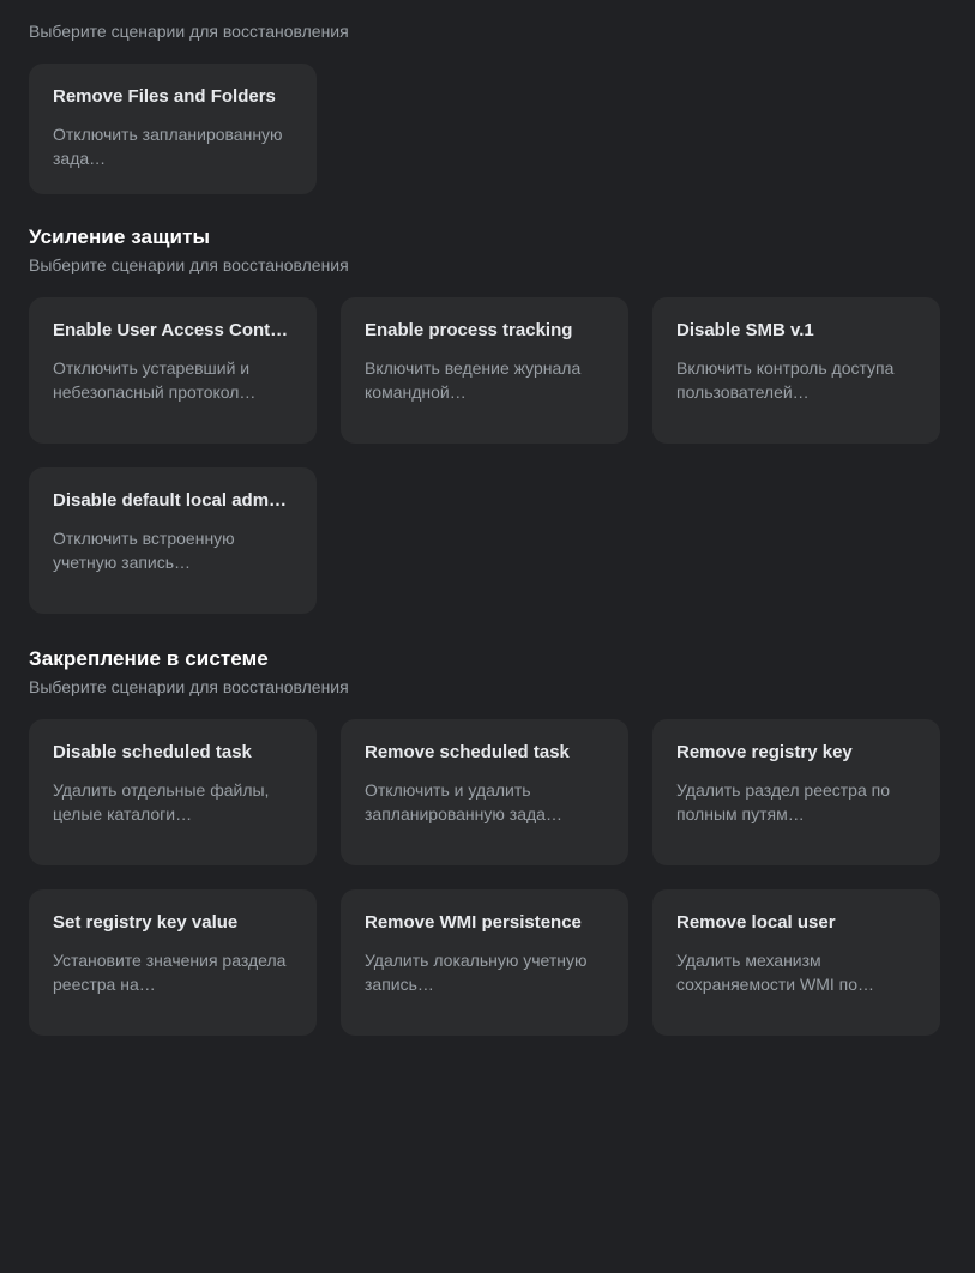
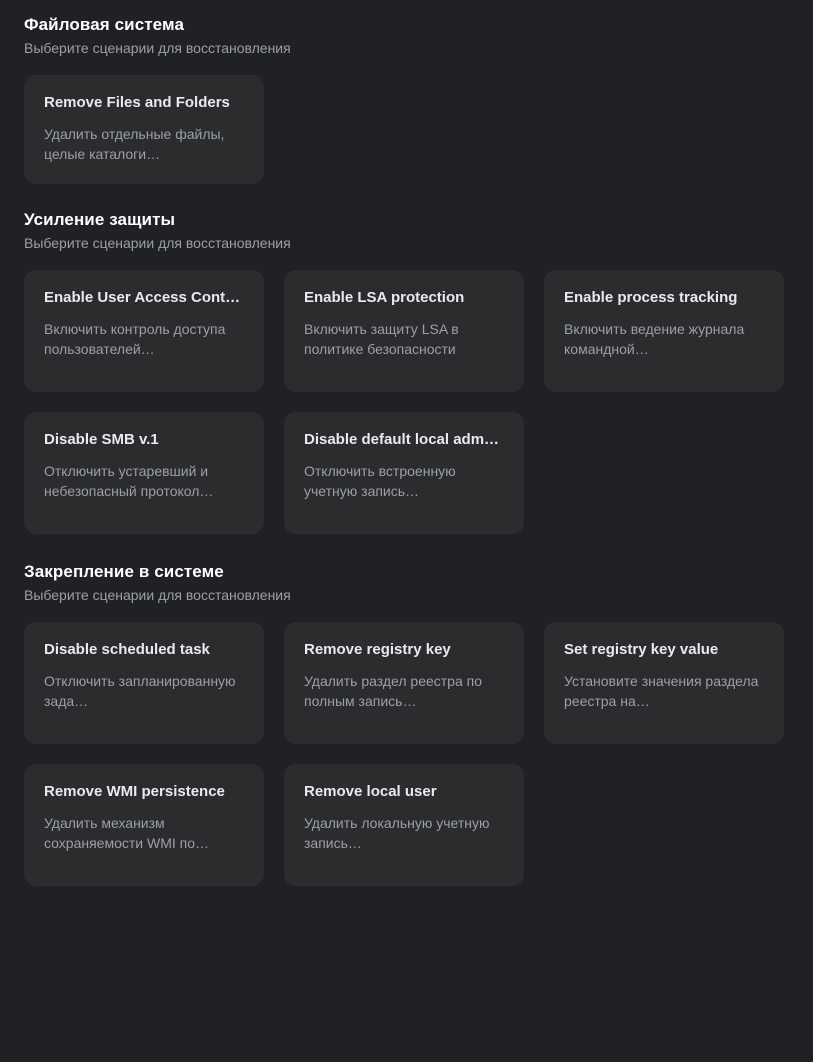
+ Файловая система
  Выберите сценарии для восстановления
  Remove Files and Folders
- Отключить запланированную зада…
+ Удалить отдельные файлы, целые каталоги…
  Усиление защиты
  Выберите сценарии для восстановления
  Enable User Access Cont…
- Отключить устаревший и небезопасный протокол…
+ Включить контроль доступа пользователей…
+ Enable LSA protection
+ Включить защиту LSA в политике безопасности
  Enable process tracking
  Включить ведение журнала командной…
  Disable SMB v.1
- Включить контроль доступа пользователей…
+ Отключить устаревший и небезопасный протокол…
  Disable default local adm…
  Отключить встроенную учетную запись…
  Закрепление в системе
  Выберите сценарии для восстановления
  Disable scheduled task
- Удалить отдельные файлы, целые каталоги…
+ Отключить запланированную зада…
- Remove scheduled task
- Отключить и удалить запланированную зада…
  Remove registry key
- Удалить раздел реестра по полным путям…
+ Удалить раздел реестра по полным запись…
  Set registry key value
  Установите значения раздела реестра на…
  Remove WMI persistence
- Удалить локальную учетную запись…
+ Удалить механизм сохраняемости WMI по…
  Remove local user
- Удалить механизм сохраняемости WMI по…
+ Удалить локальную учетную запись…
